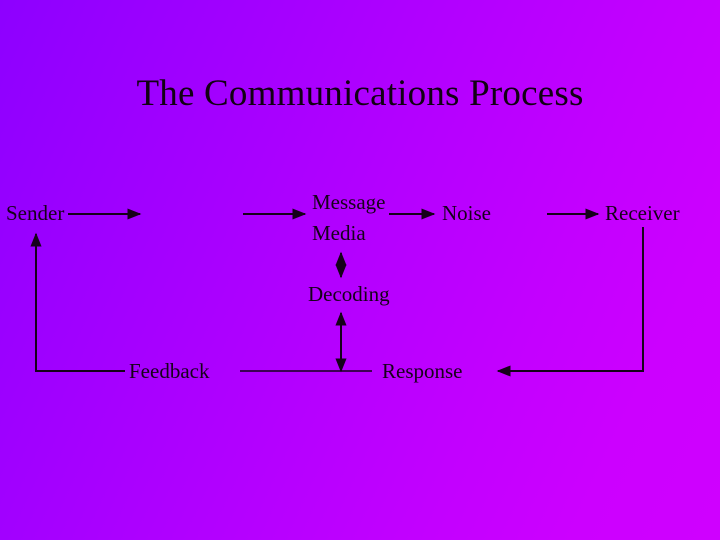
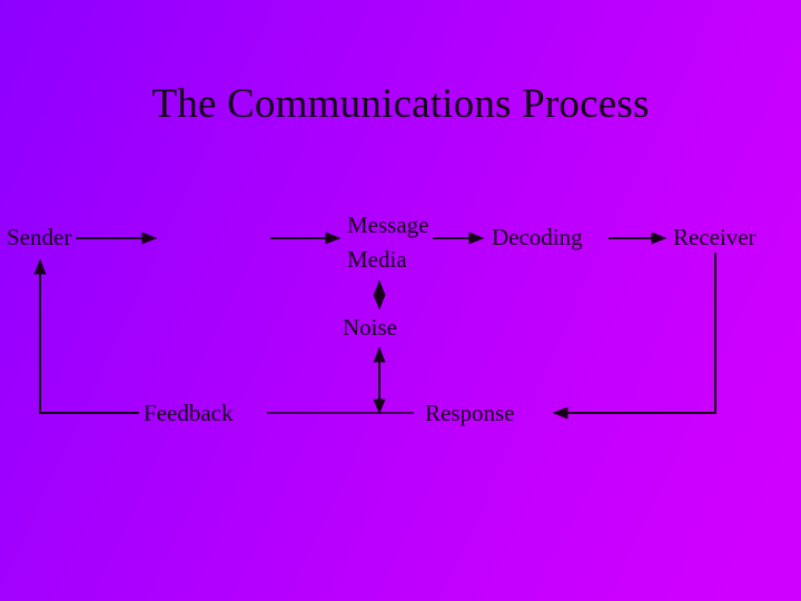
  The Communications Process
  Sender
  Message
  Media
- Noise
+ Decoding
  Receiver
- Decoding
+ Noise
  Feedback
  Response
